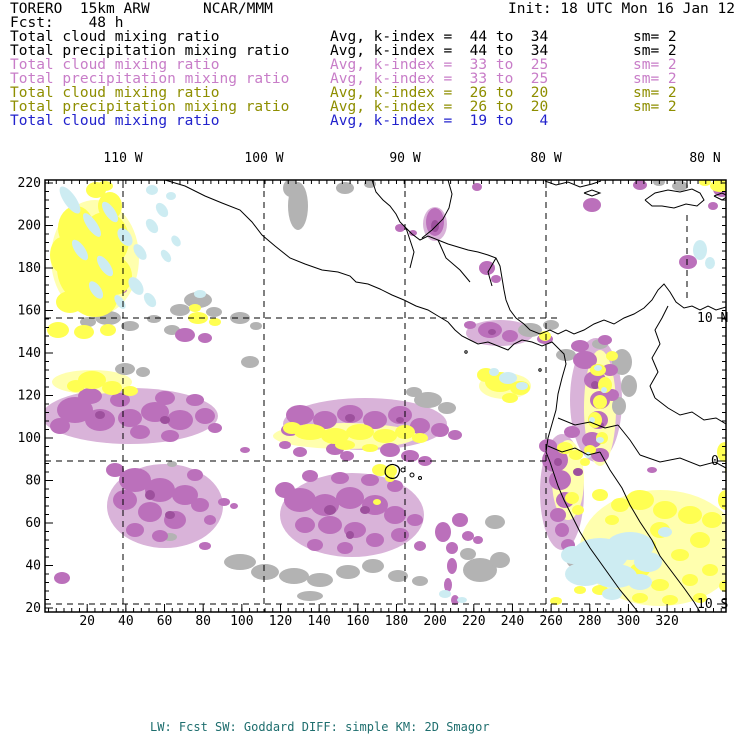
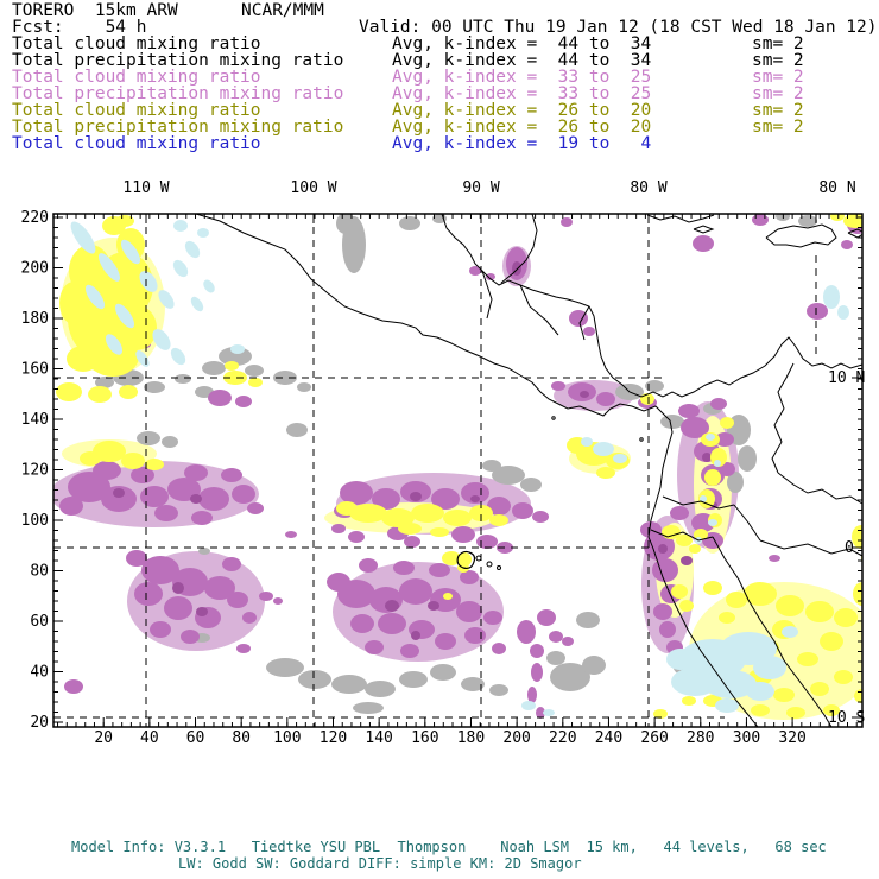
  TORERO 15km ARW
  NCAR/MMM
- Init: 18 UTC Mon 16 Jan 12
- Fcst: 48 h
+ Fcst: 54 h
+ Valid: 00 UTC Thu 19 Jan 12 (18 CST Wed 18 Jan 12)
  Total cloud mixing ratio
  Avg, k-index = 44 to 34
  sm= 2
  Total precipitation mixing ratio
  Avg, k-index = 44 to 34
  sm= 2
  Total cloud mixing ratio
  Avg, k-index = 33 to 25
  sm= 2
  Total precipitation mixing ratio
  Avg, k-index = 33 to 25
  sm= 2
  Total cloud mixing ratio
  Avg, k-index = 26 to 20
  sm= 2
  Total precipitation mixing ratio
  Avg, k-index = 26 to 20
  sm= 2
  Total cloud mixing ratio
  Avg, k-index = 19 to 4
  220
  200
  180
  160
  140
  120
  100
  80
  60
  40
  20
  20
  40
  60
  80
  100
  120
  140
  160
  180
  200
  220
  240
  260
  280
  300
  320
  110 W
  100 W
  90 W
  80 W
  80 N
  10 N
  0
  10 S
+ Model Info: V3.3.1 Tiedtke YSU PBL Thompson Noah LSM 15 km, 44 levels, 68 sec
- LW: Fcst SW: Goddard DIFF: simple KM: 2D Smagor
+ LW: Godd SW: Goddard DIFF: simple KM: 2D Smagor
